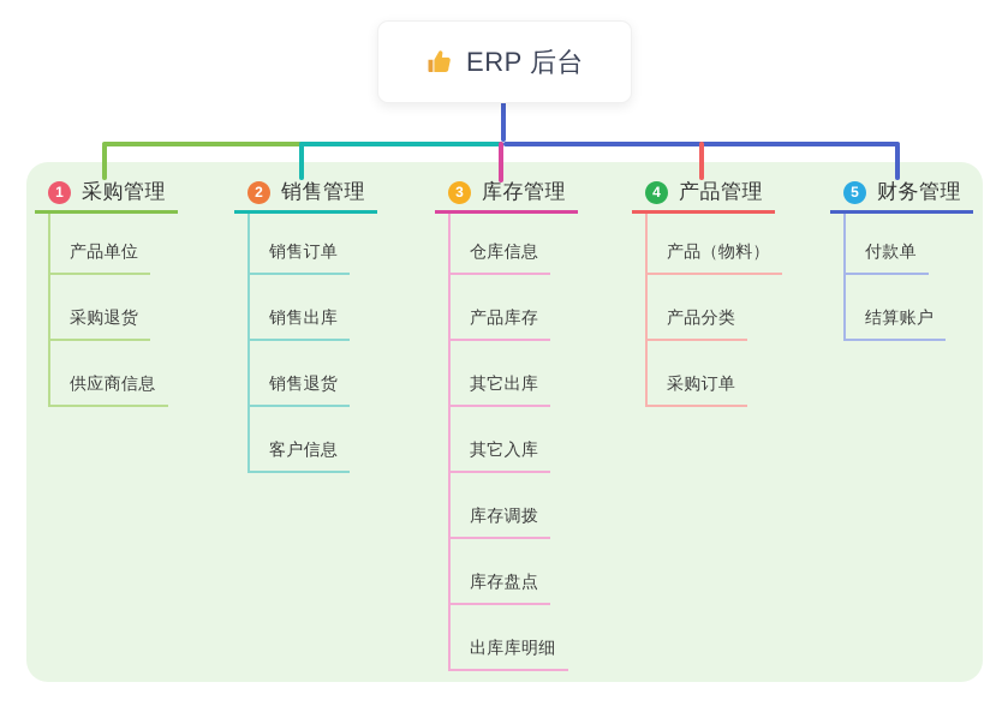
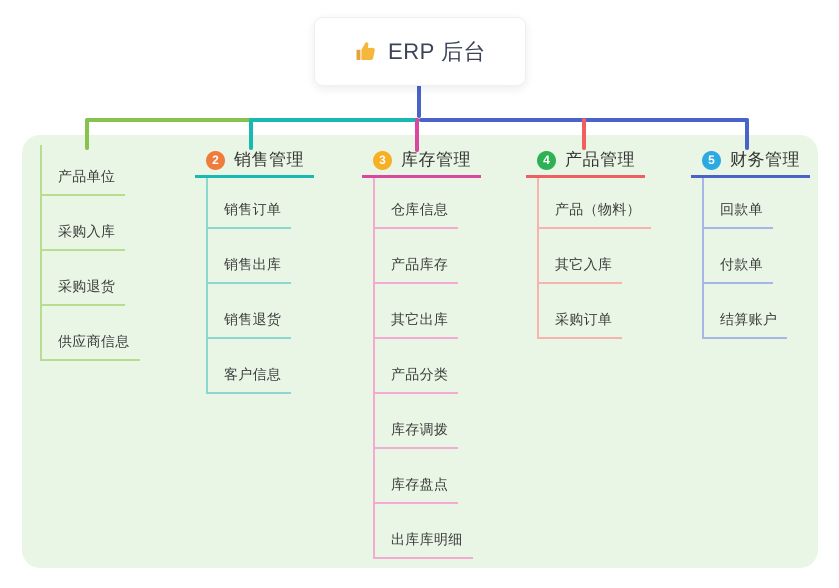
  ERP 后台
- 1
- 采购管理
  产品单位
+ 采购入库
  采购退货
  供应商信息
  2
  销售管理
  销售订单
  销售出库
  销售退货
  客户信息
  3
  库存管理
  仓库信息
  产品库存
  其它出库
- 其它入库
+ 产品分类
  库存调拨
  库存盘点
  出库库明细
  4
  产品管理
  产品（物料）
- 产品分类
+ 其它入库
  采购订单
  5
  财务管理
+ 回款单
  付款单
  结算账户
